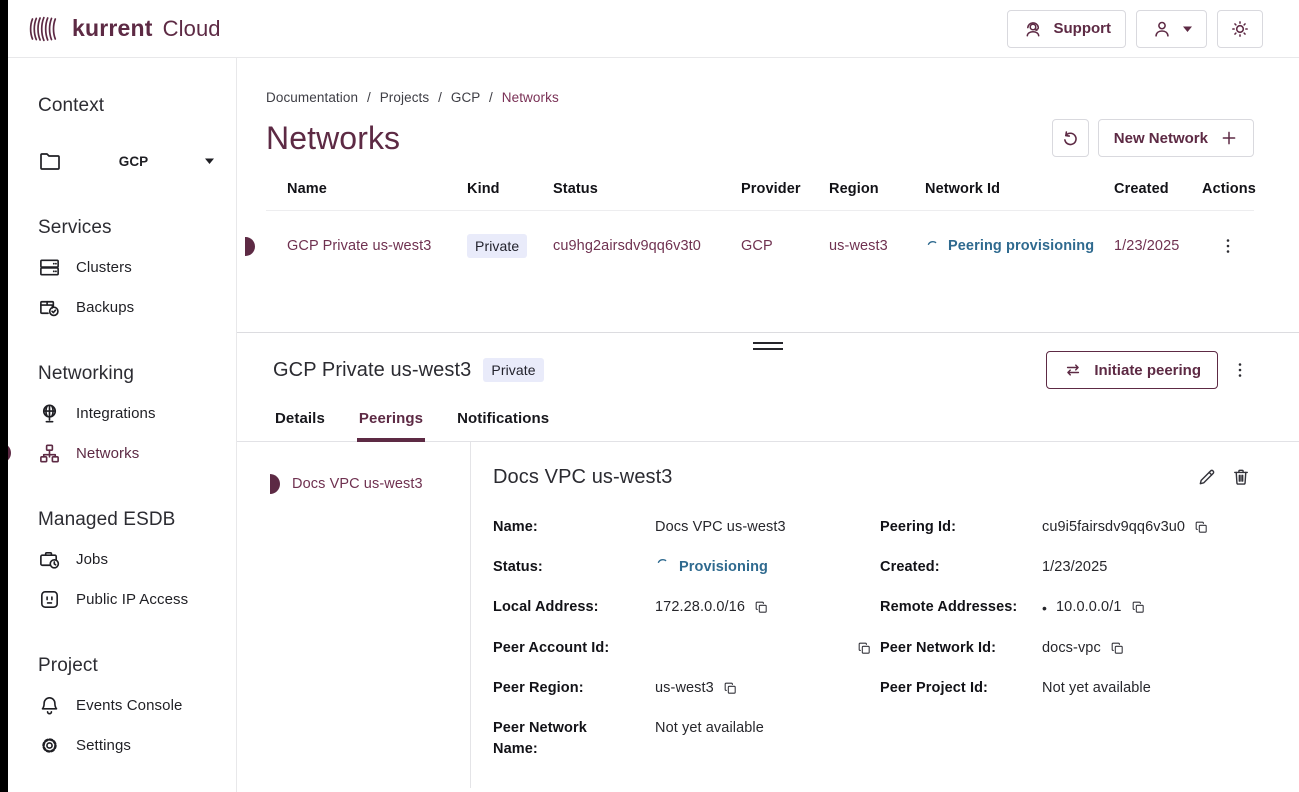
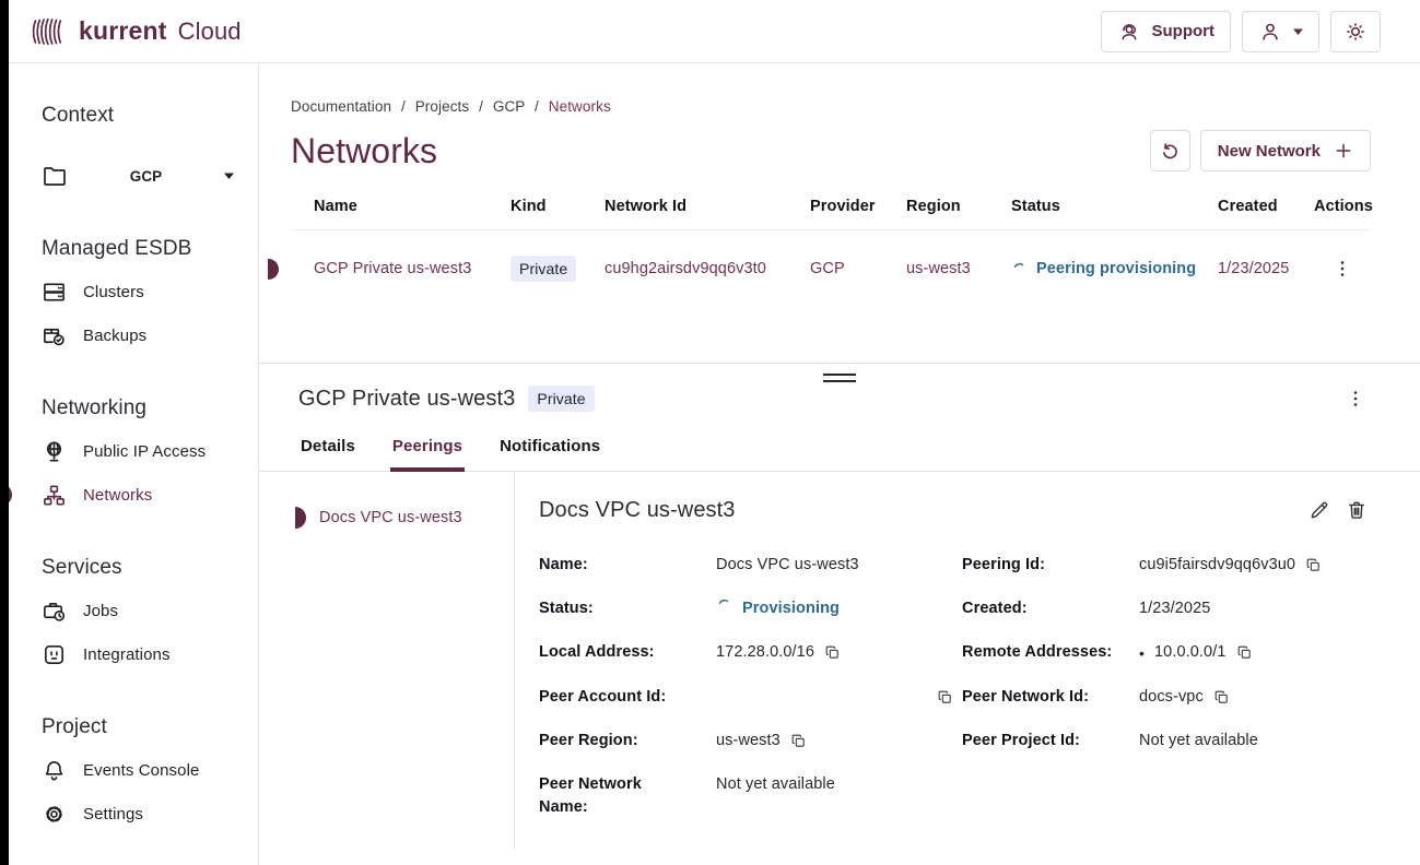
  kurrent
  Cloud
  Support
  Context
  GCP
- Services
+ Managed ESDB
  Clusters
  Backups
  Networking
- Integrations
+ Public IP Access
  Networks
- Managed ESDB
+ Services
  Jobs
- Public IP Access
+ Integrations
  Project
  Events Console
  Settings
  Documentation / Projects / GCP / Networks
  Networks
  New Network
  Name
  Kind
- Status
+ Network Id
  Provider
  Region
- Network Id
+ Status
  Created
  Actions
  GCP Private us-west3
  Private
  cu9hg2airsdv9qq6v3t0
  GCP
  us-west3
  Peering provisioning
  1/23/2025
  GCP Private us-west3
  Private
- Initiate peering
  Details
  Peerings
  Notifications
  Docs VPC us-west3
  Docs VPC us-west3
  Name:
  Docs VPC us-west3
  Peering Id:
  cu9i5fairsdv9qq6v3u0
  Status:
  Provisioning
  Created:
  1/23/2025
  Local Address:
  172.28.0.0/16
  Remote Addresses:
  •
  10.0.0.0/1
  Peer Account Id:
  Peer Network Id:
  docs-vpc
  Peer Region:
  us-west3
  Peer Project Id:
  Not yet available
  Peer Network Name:
  Not yet available
